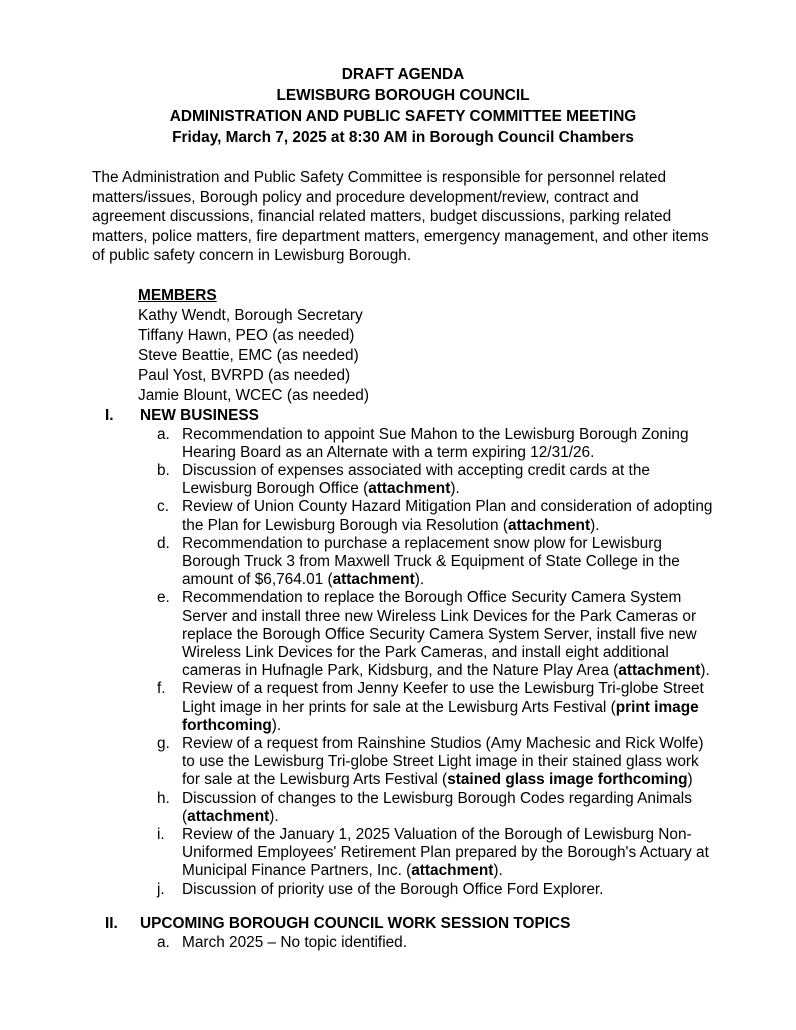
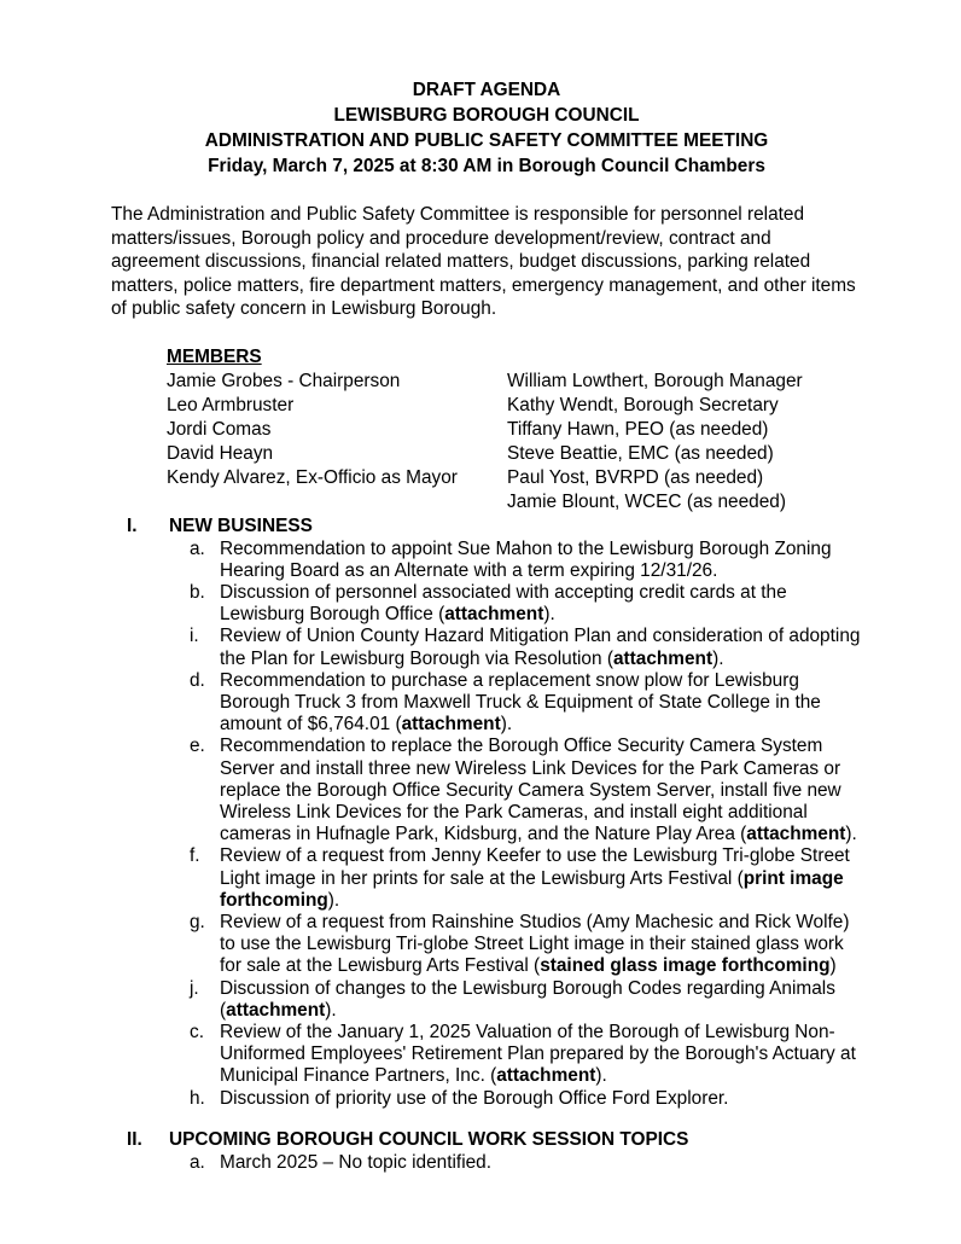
  DRAFT AGENDA
  LEWISBURG BOROUGH COUNCIL
  ADMINISTRATION AND PUBLIC SAFETY COMMITTEE MEETING
  Friday, March 7, 2025 at 8:30 AM in Borough Council Chambers
  The Administration and Public Safety Committee is responsible for personnel related matters/issues, Borough policy and procedure development/review, contract and agreement discussions, financial related matters, budget discussions, parking related matters, police matters, fire department matters, emergency management, and other items of public safety concern in Lewisburg Borough.
  MEMBERS
+ Jamie Grobes - Chairperson
+ Leo Armbruster
+ Jordi Comas
+ David Heayn
+ Kendy Alvarez, Ex-Officio as Mayor
+ William Lowthert, Borough Manager
  Kathy Wendt, Borough Secretary
  Tiffany Hawn, PEO (as needed)
  Steve Beattie, EMC (as needed)
  Paul Yost, BVRPD (as needed)
  Jamie Blount, WCEC (as needed)
  I.
  NEW BUSINESS
  a.
  Recommendation to appoint Sue Mahon to the Lewisburg Borough Zoning Hearing Board as an Alternate with a term expiring 12/31/26.
  b.
- Discussion of expenses associated with accepting credit cards at the Lewisburg Borough Office (attachment).
+ Discussion of personnel associated with accepting credit cards at the Lewisburg Borough Office (attachment).
- c.
+ i.
  Review of Union County Hazard Mitigation Plan and consideration of adopting the Plan for Lewisburg Borough via Resolution (attachment).
  d.
  Recommendation to purchase a replacement snow plow for Lewisburg Borough Truck 3 from Maxwell Truck & Equipment of State College in the amount of $6,764.01 (attachment).
  e.
  Recommendation to replace the Borough Office Security Camera System Server and install three new Wireless Link Devices for the Park Cameras or replace the Borough Office Security Camera System Server, install five new Wireless Link Devices for the Park Cameras, and install eight additional cameras in Hufnagle Park, Kidsburg, and the Nature Play Area (attachment).
  f.
  Review of a request from Jenny Keefer to use the Lewisburg Tri-globe Street Light image in her prints for sale at the Lewisburg Arts Festival (print image forthcoming).
  g.
  Review of a request from Rainshine Studios (Amy Machesic and Rick Wolfe) to use the Lewisburg Tri-globe Street Light image in their stained glass work for sale at the Lewisburg Arts Festival (stained glass image forthcoming)
- h.
+ j.
  Discussion of changes to the Lewisburg Borough Codes regarding Animals (attachment).
- i.
+ c.
  Review of the January 1, 2025 Valuation of the Borough of Lewisburg Non-Uniformed Employees' Retirement Plan prepared by the Borough's Actuary at Municipal Finance Partners, Inc. (attachment).
- j.
+ h.
  Discussion of priority use of the Borough Office Ford Explorer.
  II.
  UPCOMING BOROUGH COUNCIL WORK SESSION TOPICS
  a.
  March 2025 – No topic identified.
